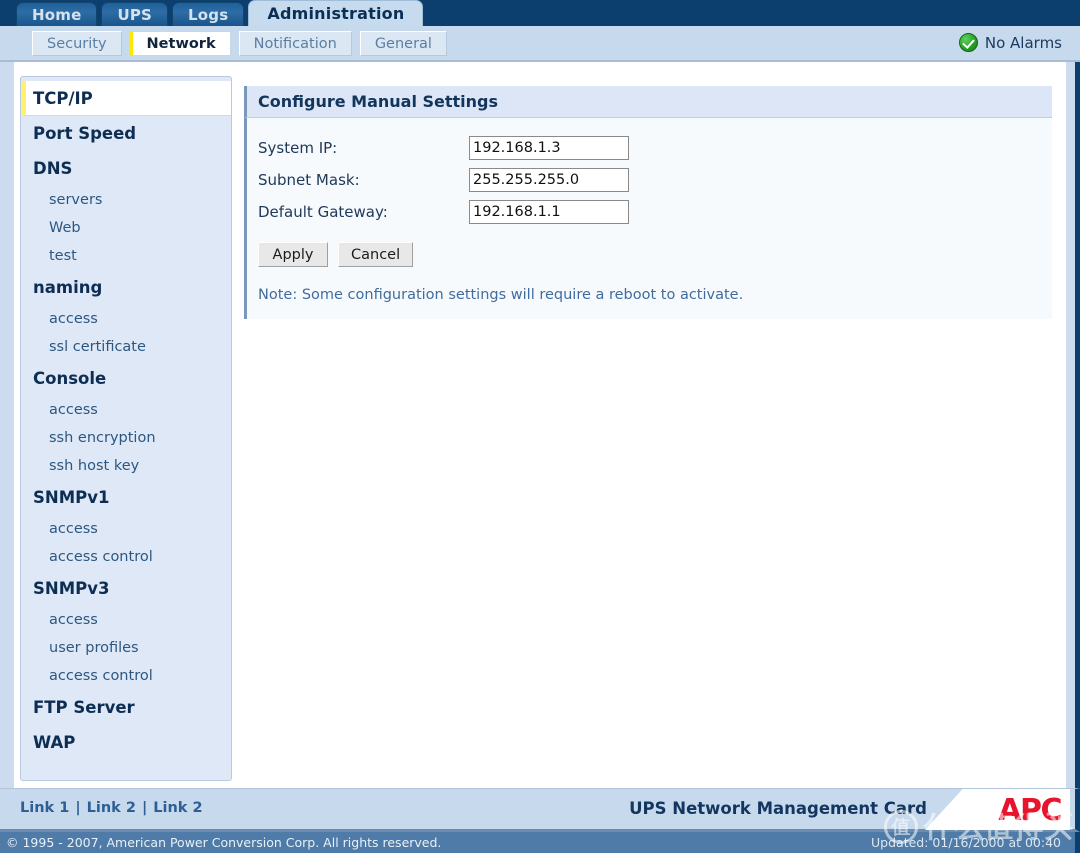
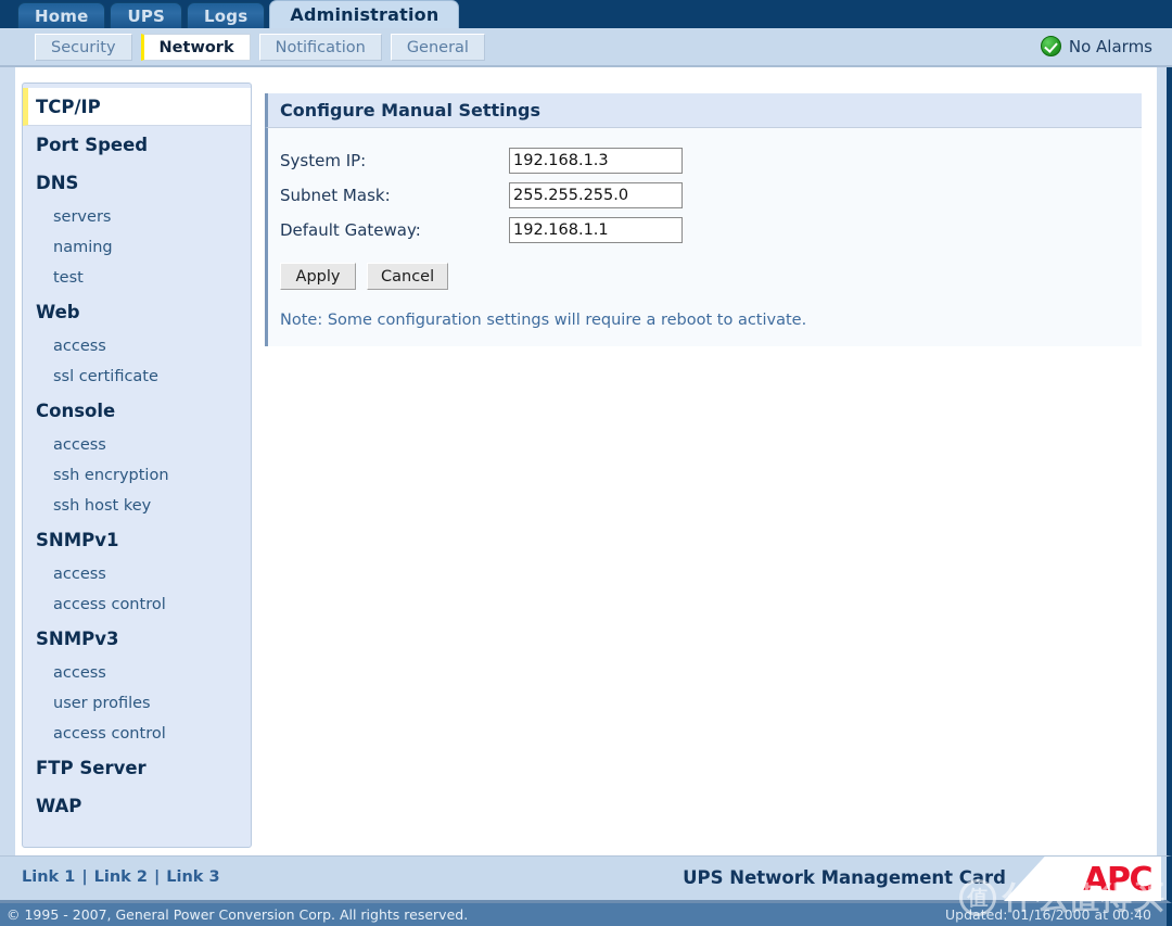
  Home
  UPS
  Logs
  Administration
  Security
  Network
  Notification
  General
  No Alarms
  TCP/IP
  Port Speed
  DNS
  servers
- Web
+ naming
  test
- naming
+ Web
  access
  ssl certificate
  Console
  access
  ssh encryption
  ssh host key
  SNMPv1
  access
  access control
  SNMPv3
  access
  user profiles
  access control
  FTP Server
  WAP
  Configure Manual Settings
  System IP:
  192.168.1.3
  Subnet Mask:
  255.255.255.0
  Default Gateway:
  192.168.1.1
  Apply
  Cancel
  Note: Some configuration settings will require a reboot to activate.
- Link 1 | Link 2 | Link 2
+ Link 1 | Link 2 | Link 3
  UPS Network Management Card
  APC
- © 1995 - 2007, American Power Conversion Corp. All rights reserved.
+ © 1995 - 2007, General Power Conversion Corp. All rights reserved.
  Updated: 01/16/2000 at 00:40
  值
  什么值得买
